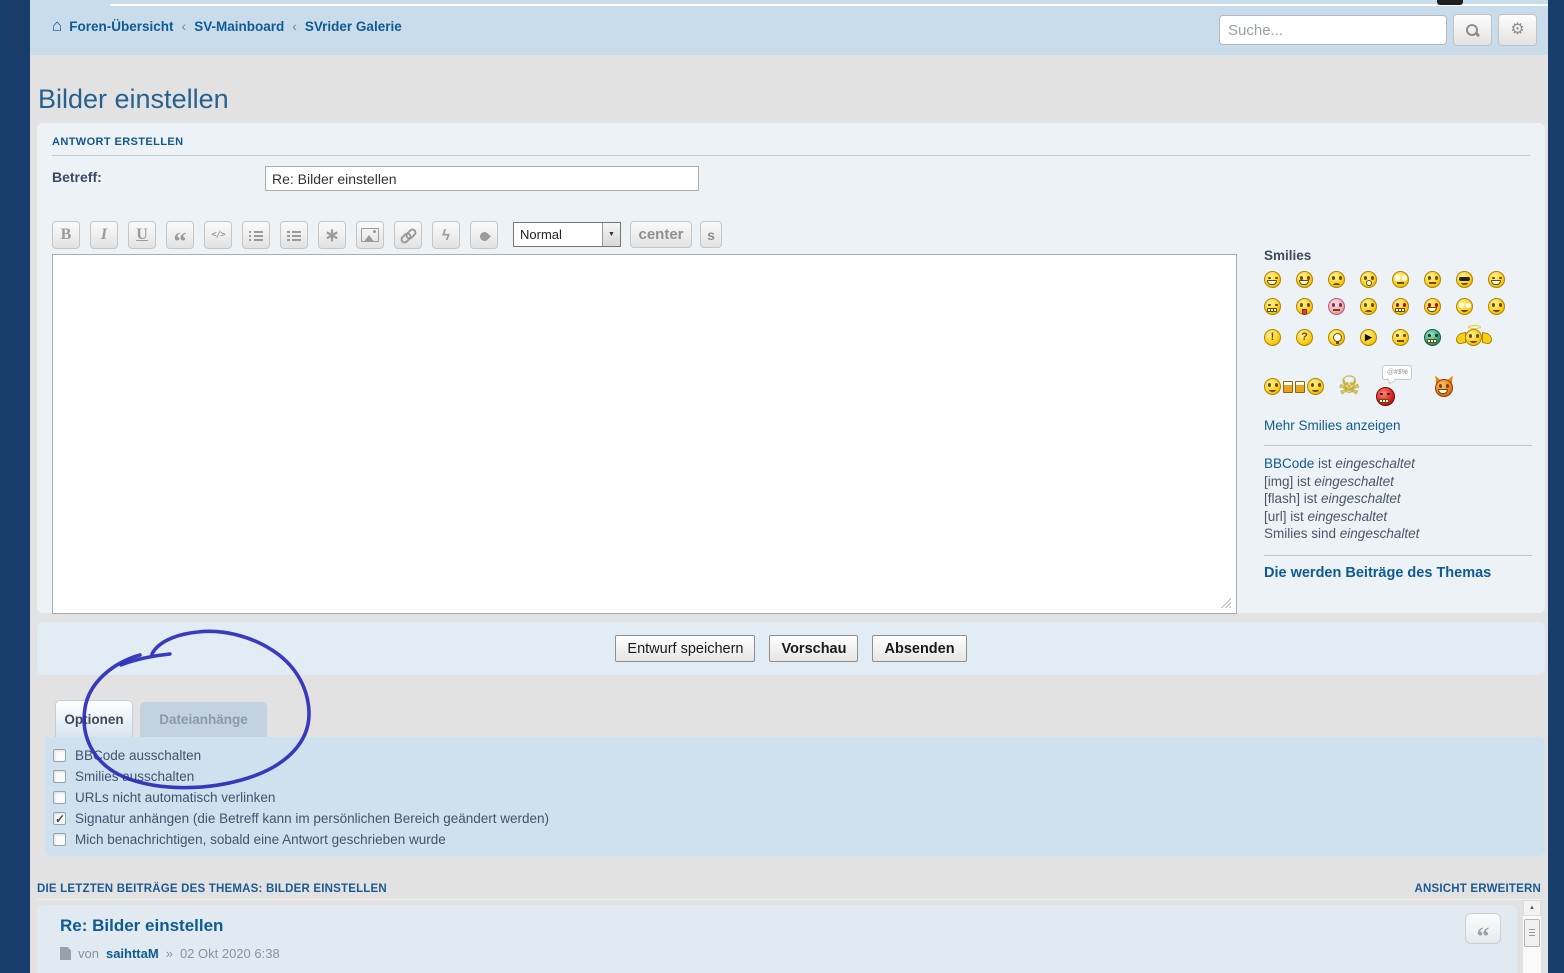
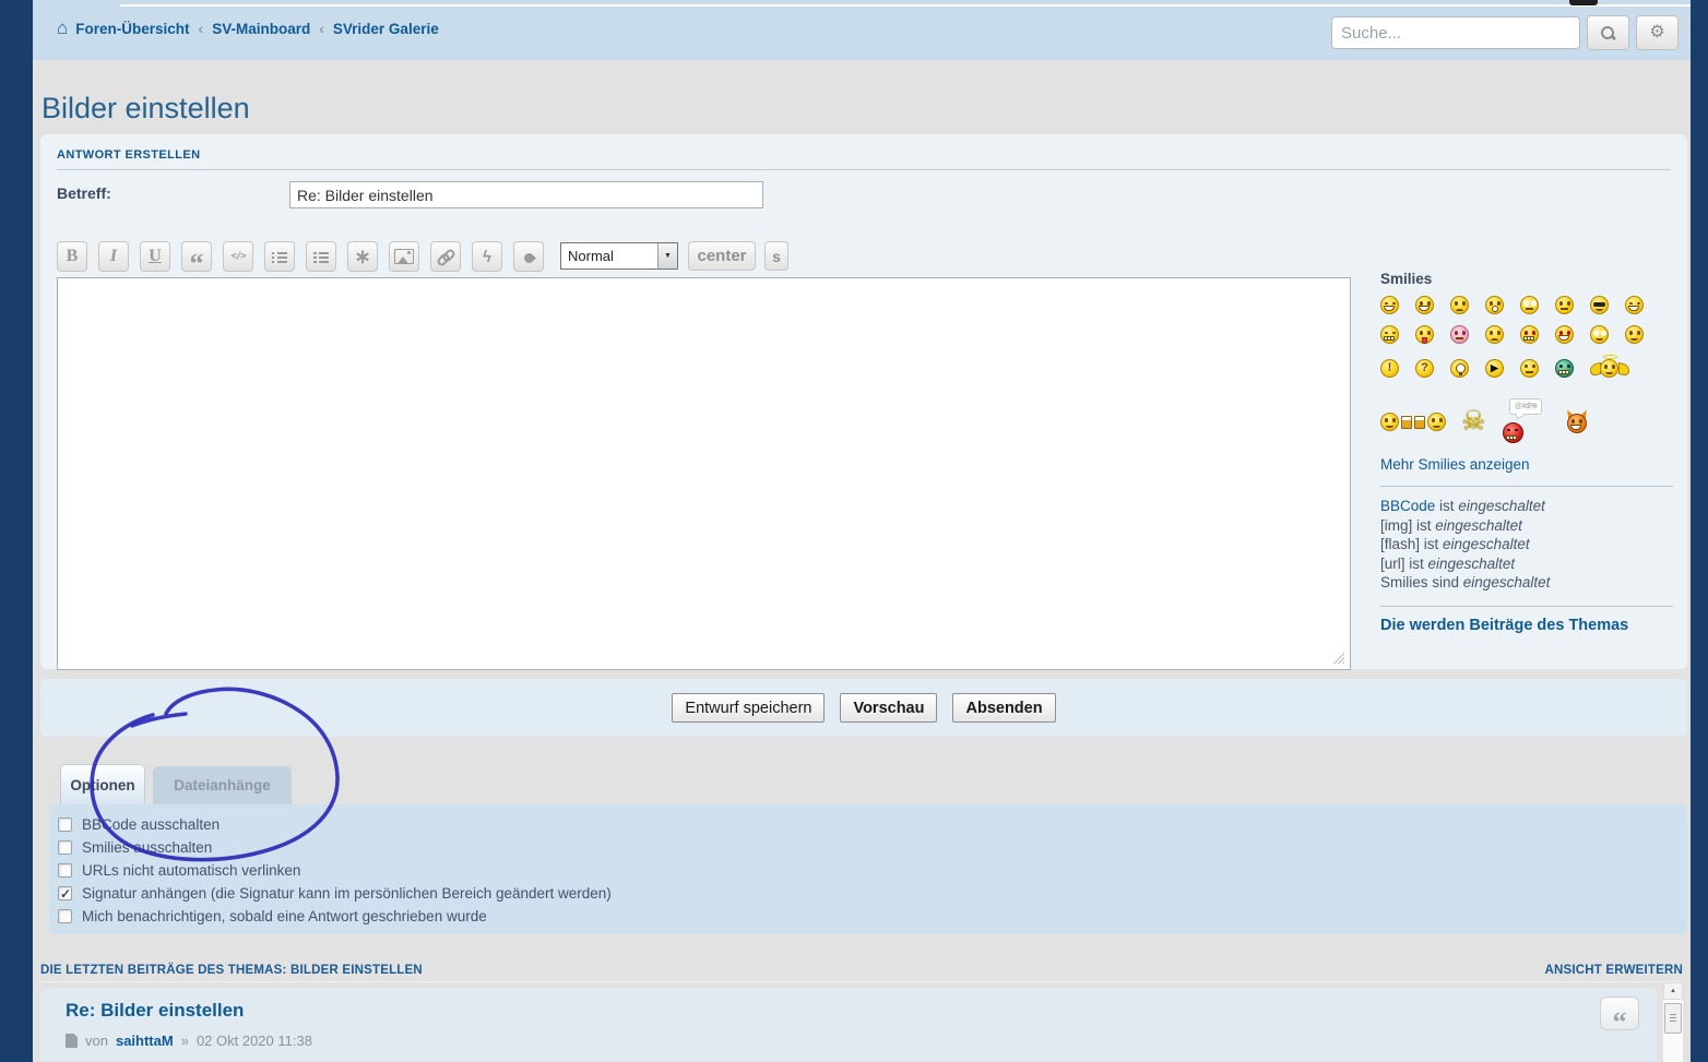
  ⌂
  Foren-Übersicht
  ‹
  SV-Mainboard
  ‹
  SVrider Galerie
  Suche...
  ⚙
  Bilder einstellen
  ANTWORT ERSTELLEN
  Betreff:
  Re: Bilder einstellen
  B
  I
  U
  “
  </>
  ∗
  ϟ
  Normal
  center
  s
  Smilies
  !
  ?
  ▶
  ☠
  Mehr Smilies anzeigen
  BBCode ist eingeschaltet
  [img] ist eingeschaltet
  [flash] ist eingeschaltet
  [url] ist eingeschaltet
  Smilies sind eingeschaltet
  Die werden Beiträge des Themas
  Entwurf speichern
  Vorschau
  Absenden
  Opionen
  Dateianhänge
  BBode ausschalten
  Smiliesusschalten
  URLs nicht automatisch verlinken
- Signatur anhängen (die Betreff kann im persönlichen Bereich geändert werden)
+ Signatur anhängen (die Signatur kann im persönlichen Bereich geändert werden)
  Mich benachrichtigen, sobald eine Antwort geschrieben wurde
  DIE LETZTEN BEITRÄGE DES THEMAS: BILDER EINSTELLEN
  ANSICHT ERWEITERN
  Re: Bilder einstellen
  von
  saihttaM
  »
- 02 Okt 2020 6:38
+ 02 Okt 2020 11:38
  “
